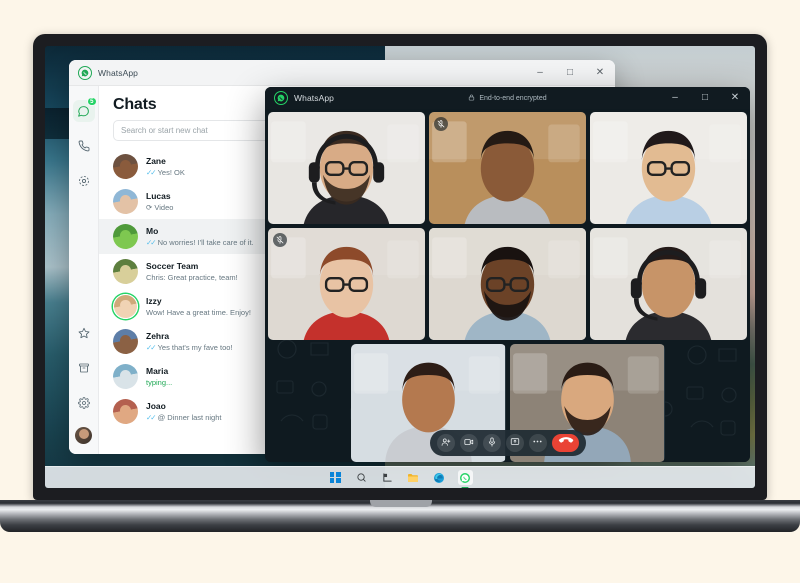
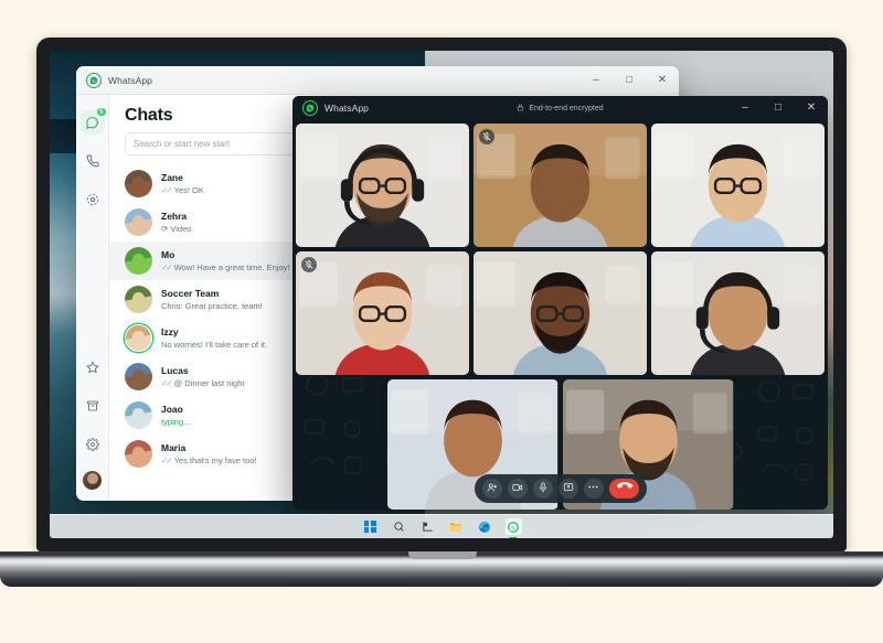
  WhatsApp
  –
  □
  ✕
  Chats
- Search or start new chat
+ Search or start new start
  Zane
  ✓✓
  Yes! OK
- Lucas
+ Zehra
  ⟳ Video
  Mo
  ✓✓
- No worries! I'll take care of it.
+ Wow! Have a great time. Enjoy!
  Soccer Team
  Chris: Great practice, team!
  Izzy
- Wow! Have a great time. Enjoy!
+ No worries! I'll take care of it.
- Zehra
+ Lucas
  ✓✓
- Yes that's my fave too!
+ @ Dinner last night
- Maria
+ Joao
  typing...
- Joao
+ Maria
  ✓✓
- @ Dinner last night
+ Yes that's my fave too!
  WhatsApp
  –
  □
  ✕
